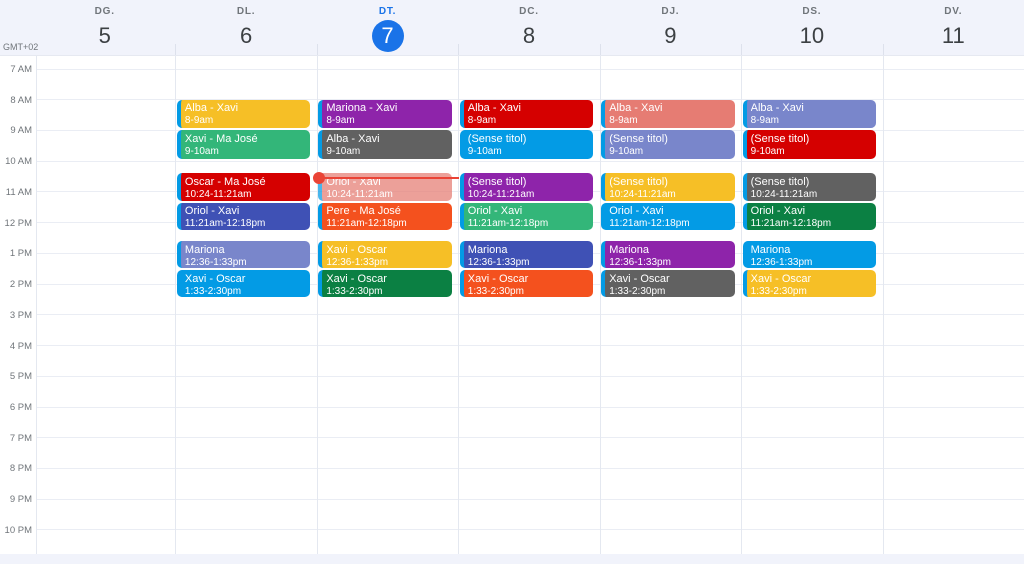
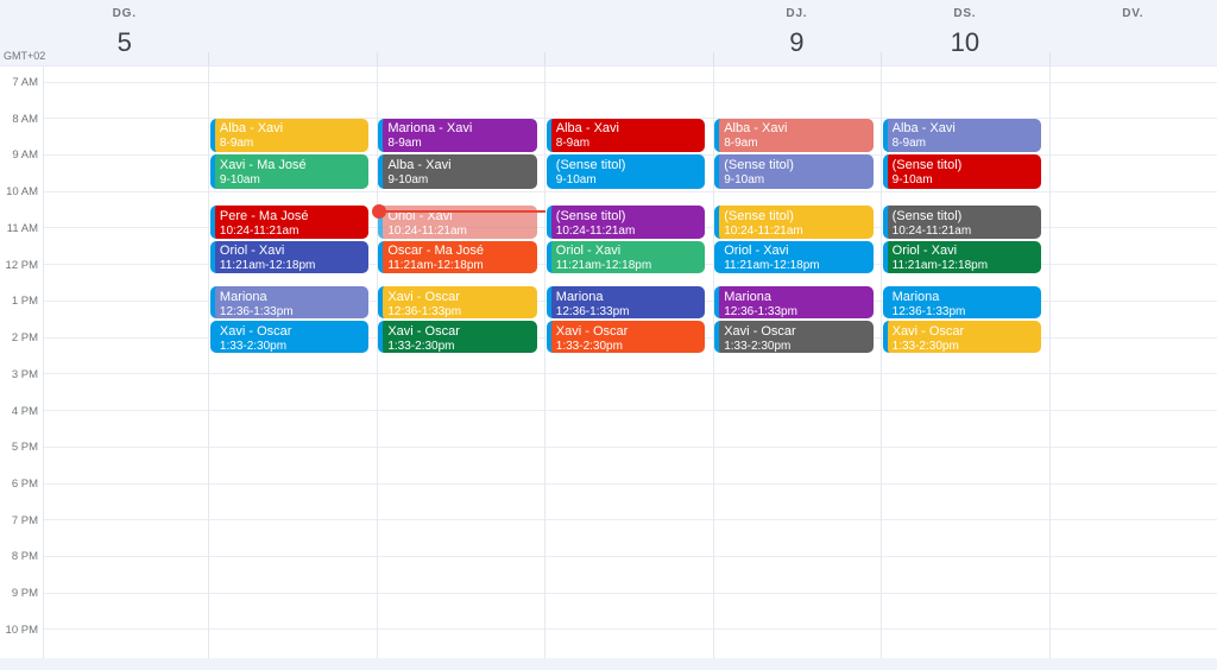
  DG.
  5
- DL.
- 6
- DT.
- 7
- DC.
- 8
  DJ.
  9
  DS.
  10
  DV.
- 11
  GMT+02
  7 AM
  8 AM
  9 AM
  10 AM
  11 AM
  12 PM
  1 PM
  2 PM
  3 PM
  4 PM
  5 PM
  6 PM
  7 PM
  8 PM
  9 PM
  10 PM
  Alba - Xavi
  8-9am
  Xavi - Ma José
  9-10am
- Oscar - Ma José
+ Pere - Ma José
  10:24-11:21am
  Oriol - Xavi
  11:21am-12:18pm
  Mariona
  12:36-1:33pm
  Xavi - Oscar
  1:33-2:30pm
  Mariona - Xavi
  8-9am
  Alba - Xavi
  9-10am
  Oriol - Xavi
  10:24-11:21am
- Pere - Ma José
+ Oscar - Ma José
  11:21am-12:18pm
  Xavi - Oscar
  12:36-1:33pm
  Xavi - Oscar
  1:33-2:30pm
  Alba - Xavi
  8-9am
  (Sense titol)
  9-10am
  (Sense titol)
  10:24-11:21am
  Oriol - Xavi
  11:21am-12:18pm
  Mariona
  12:36-1:33pm
  Xavi - Oscar
  1:33-2:30pm
  Alba - Xavi
  8-9am
  (Sense titol)
  9-10am
  (Sense titol)
  10:24-11:21am
  Oriol - Xavi
  11:21am-12:18pm
  Mariona
  12:36-1:33pm
  Xavi - Oscar
  1:33-2:30pm
  Alba - Xavi
  8-9am
  (Sense titol)
  9-10am
  (Sense titol)
  10:24-11:21am
  Oriol - Xavi
  11:21am-12:18pm
  Mariona
  12:36-1:33pm
  Xavi - Oscar
  1:33-2:30pm
